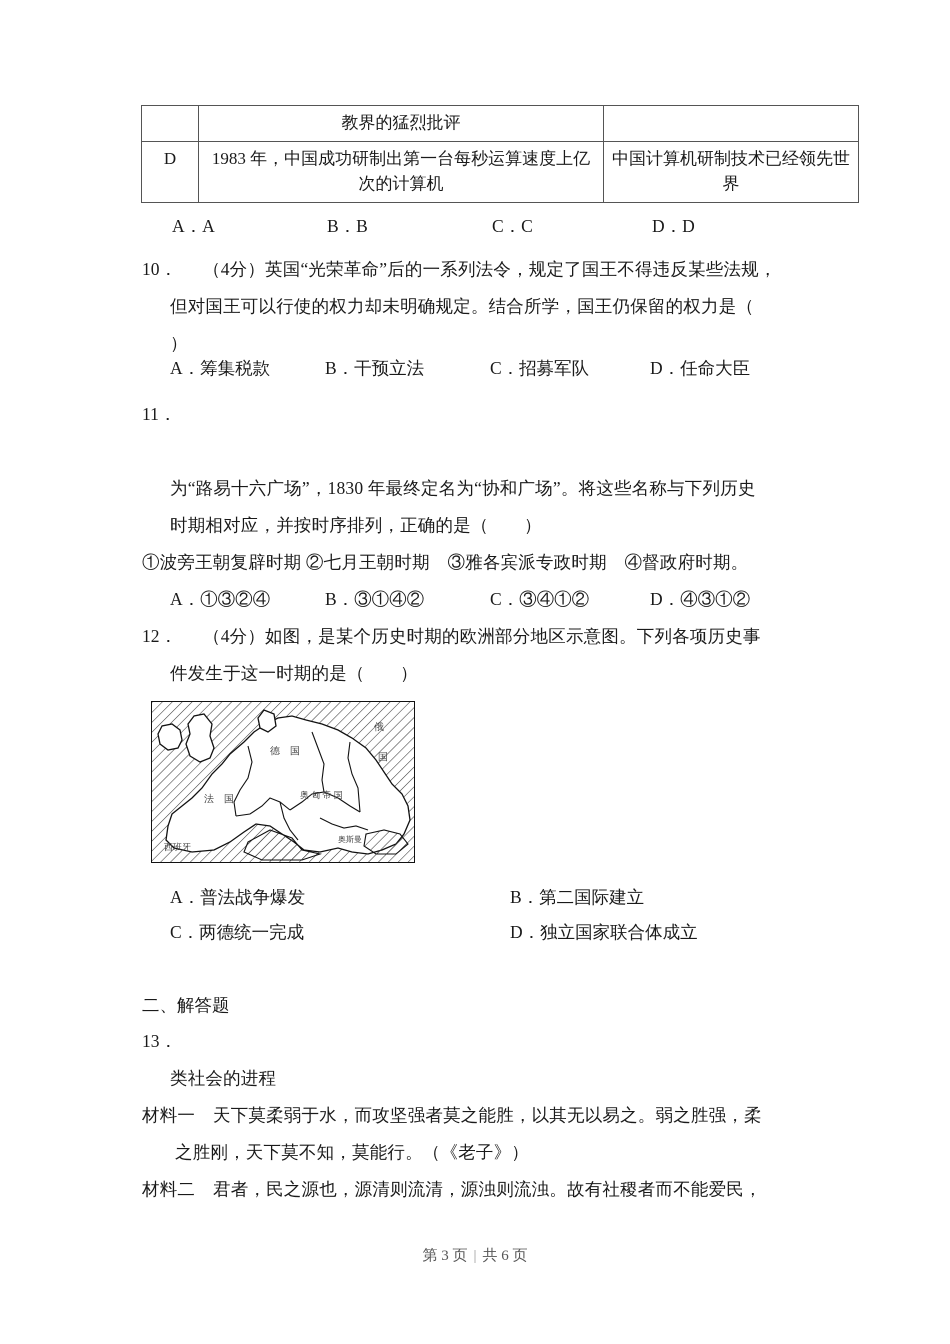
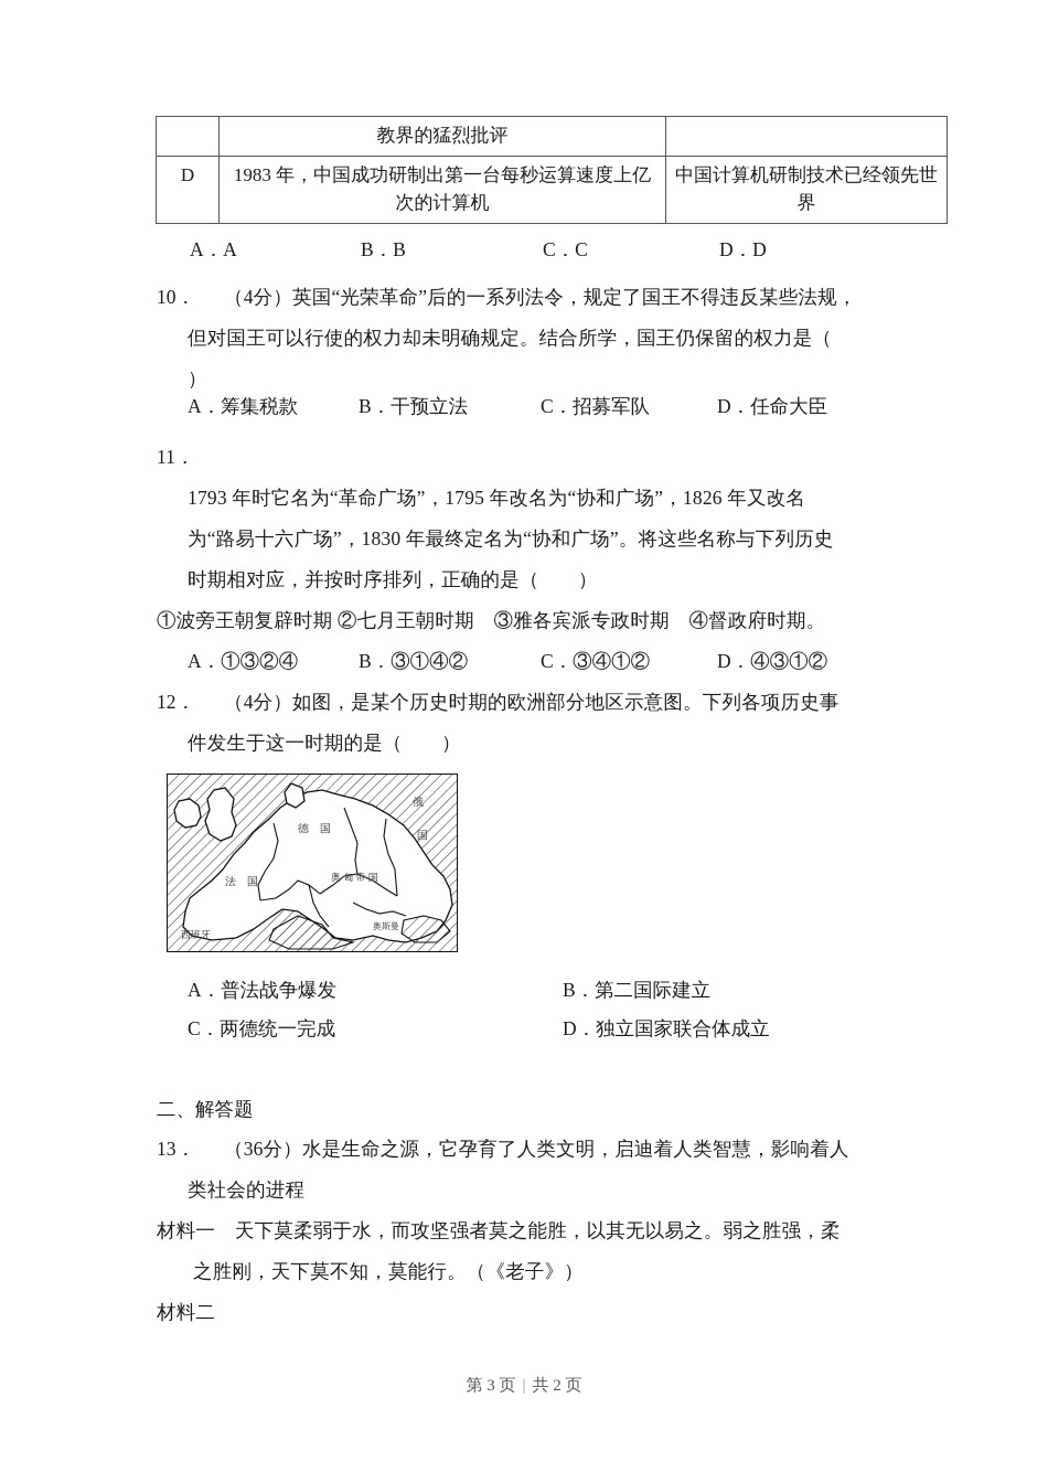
  	教界的猛烈批评
  D	1983 年，中国成功研制出第一台每秒运算速度上亿次的计算机	中国计算机研制技术已经领先世界
  A．A
  B．B
  C．C
  D．D
  10．
  （4分）英国“光荣革命”后的一系列法令，规定了国王不得违反某些法规，
  但对国王可以行使的权力却未明确规定。结合所学，国王仍保留的权力是（
  ）
  A．筹集税款
  B．干预立法
  C．招募军队
  D．任命大臣
  11．
+ 1793 年时它名为“革命广场”，1795 年改名为“协和广场”，1826 年又改名
  为“路易十六广场”，1830 年最终定名为“协和广场”。将这些名称与下列历史
  时期相对应，并按时序排列，正确的是（ ）
  ①波旁王朝复辟时期 ②七月王朝时期 ③雅各宾派专政时期 ④督政府时期。
  A．①③②④
  B．③①④②
  C．③④①②
  D．④③①②
  12．
  （4分）如图，是某个历史时期的欧洲部分地区示意图。下列各项历史事
  件发生于这一时期的是（ ）
  德 国
  法 国
  俄
  国
  奥 匈 帝 国
  西班牙
  奥斯曼
  A．普法战争爆发
  B．第二国际建立
  C．两德统一完成
  D．独立国家联合体成立
  二、解答题
  13．
+ （36分）水是生命之源，它孕育了人类文明，启迪着人类智慧，影响着人
  类社会的进程
  材料一
  天下莫柔弱于水，而攻坚强者莫之能胜，以其无以易之。弱之胜强，柔
  之胜刚，天下莫不知，莫能行。（《老子》）
  材料二
- 君者，民之源也，源清则流清，源浊则流浊。故有社稷者而不能爱民，
- 第 3 页 | 共 6 页
+ 第 3 页 | 共 2 页
